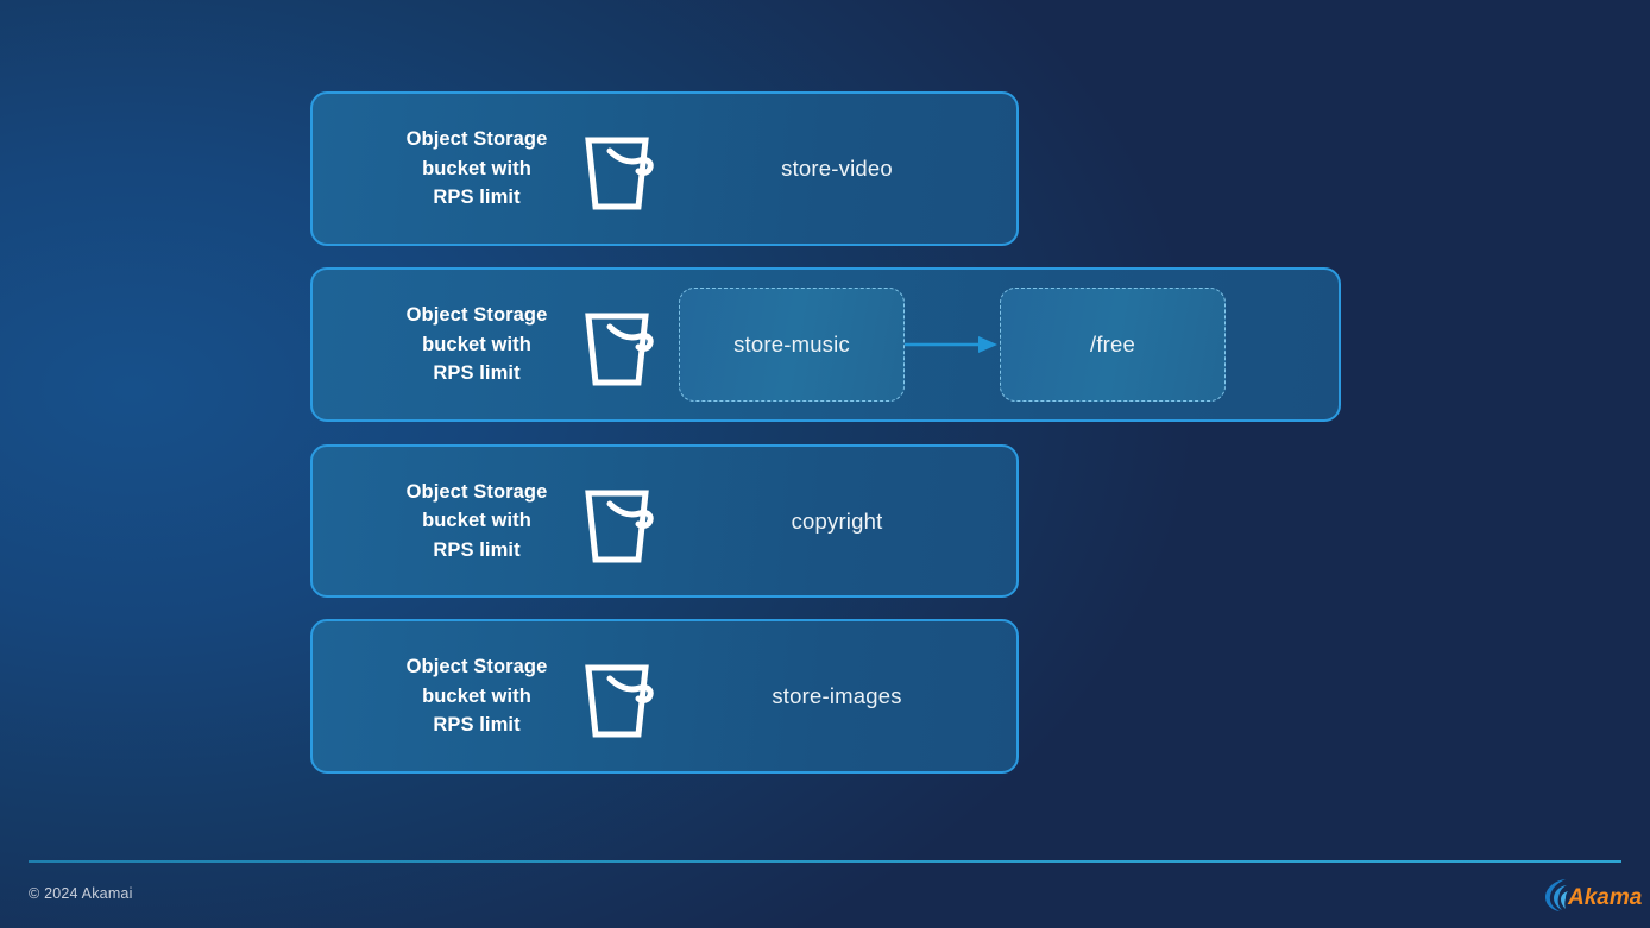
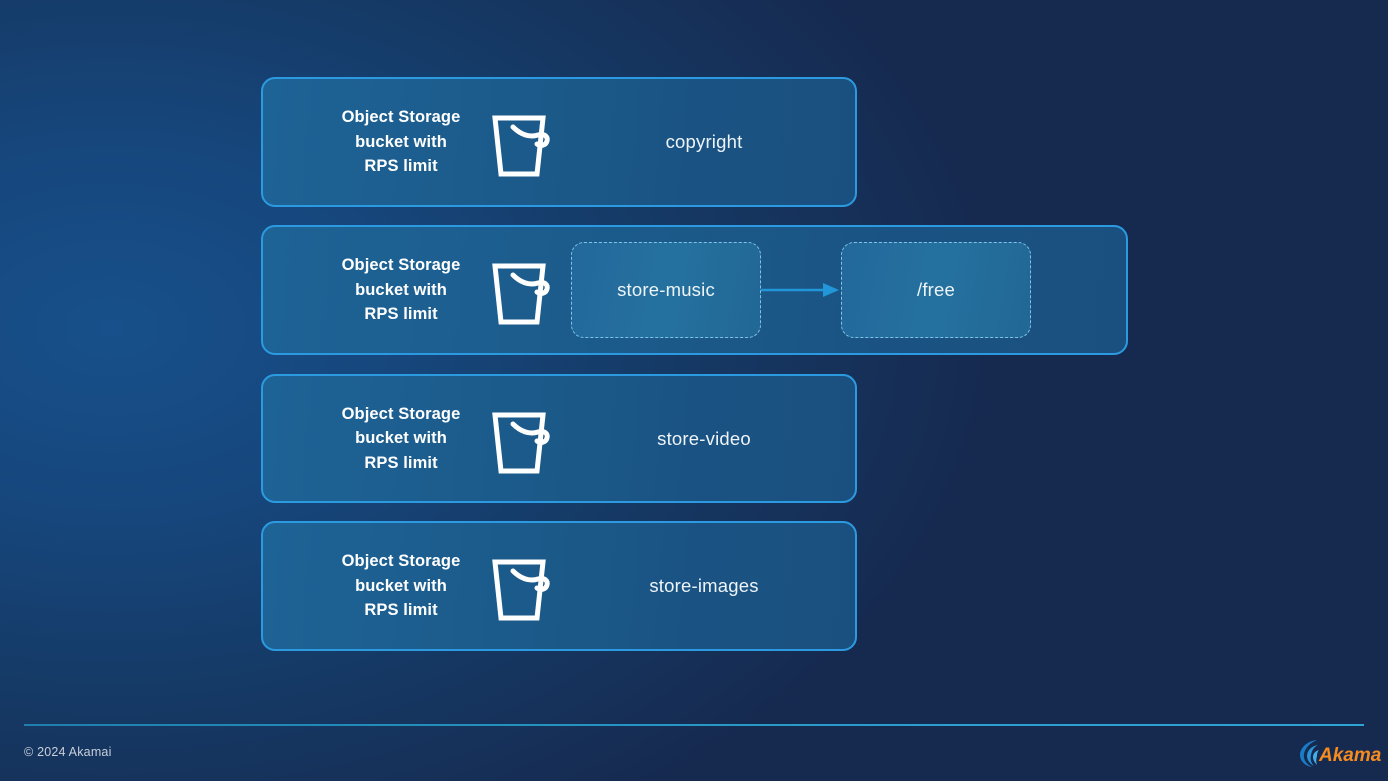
  Object Storage
  bucket with
  RPS limit
- store-video
+ copyright
  Object Storage
  bucket with
  RPS limit
  store-music
  /free
  Object Storage
  bucket with
  RPS limit
- copyright
+ store-video
  Object Storage
  bucket with
  RPS limit
  store-images
  © 2024 Akamai
  Akama
